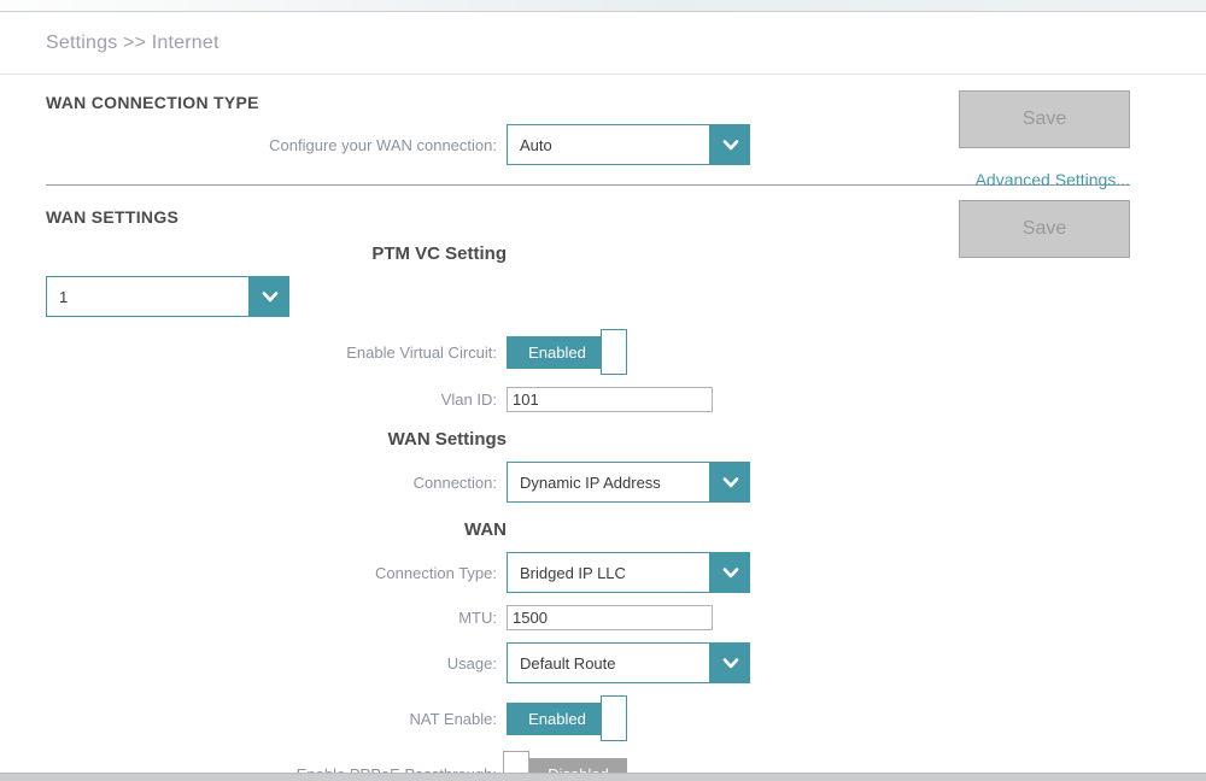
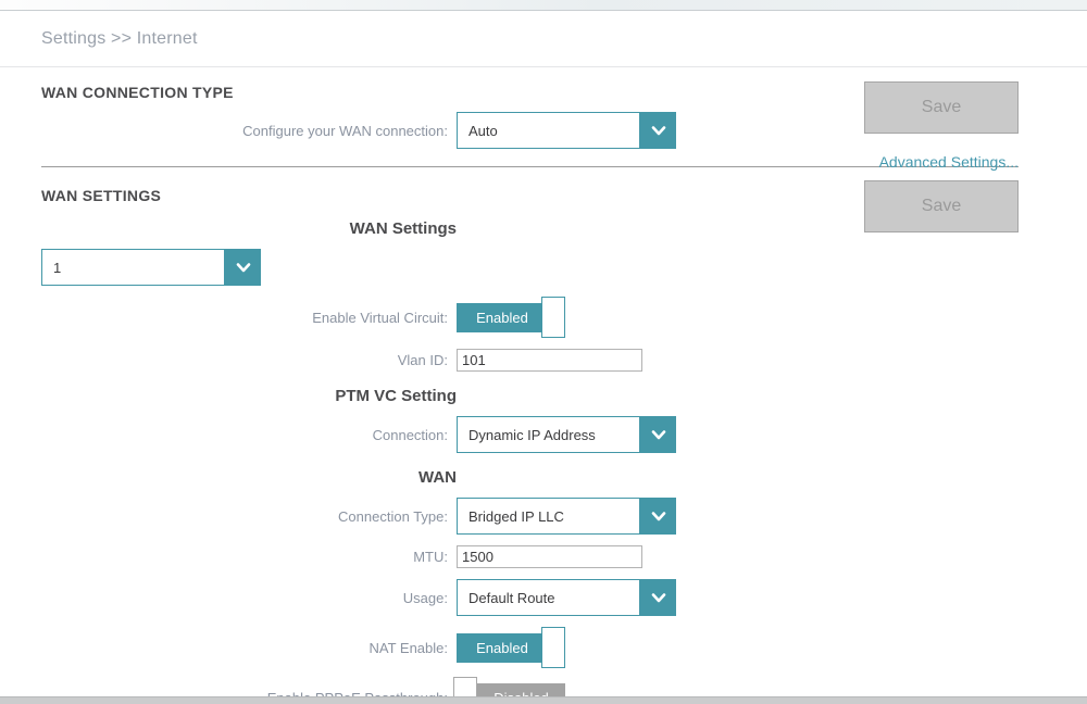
  Settings >> Internet
  WAN CONNECTION TYPE
  Save
  Advanced Settings...
  Configure your WAN connection:
  Auto
  WAN SETTINGS
  Save
- PTM VC Setting
+ WAN Settings
  1
  Enable Virtual Circuit:
  Enabled
  Vlan ID:
  101
- WAN Settings
+ PTM VC Setting
  Connection:
  Dynamic IP Address
  WAN
  Connection Type:
  Bridged IP LLC
  MTU:
  1500
  Usage:
  Default Route
  NAT Enable:
  Enabled
